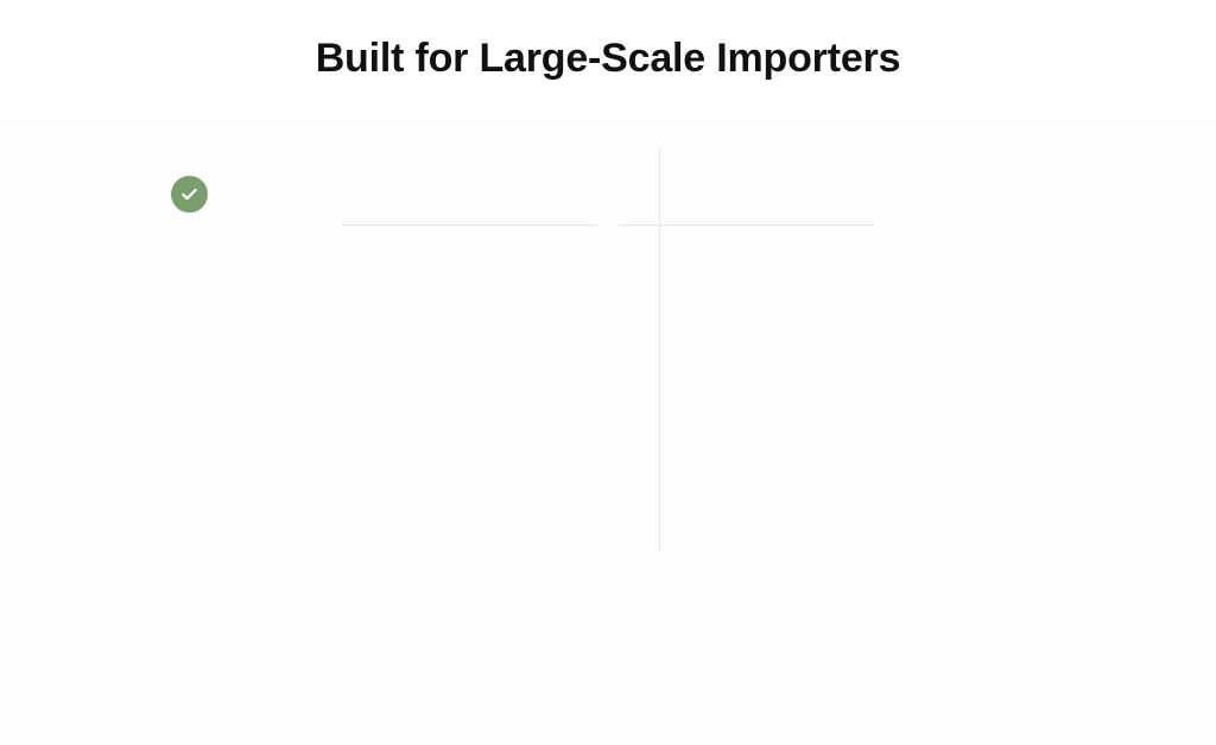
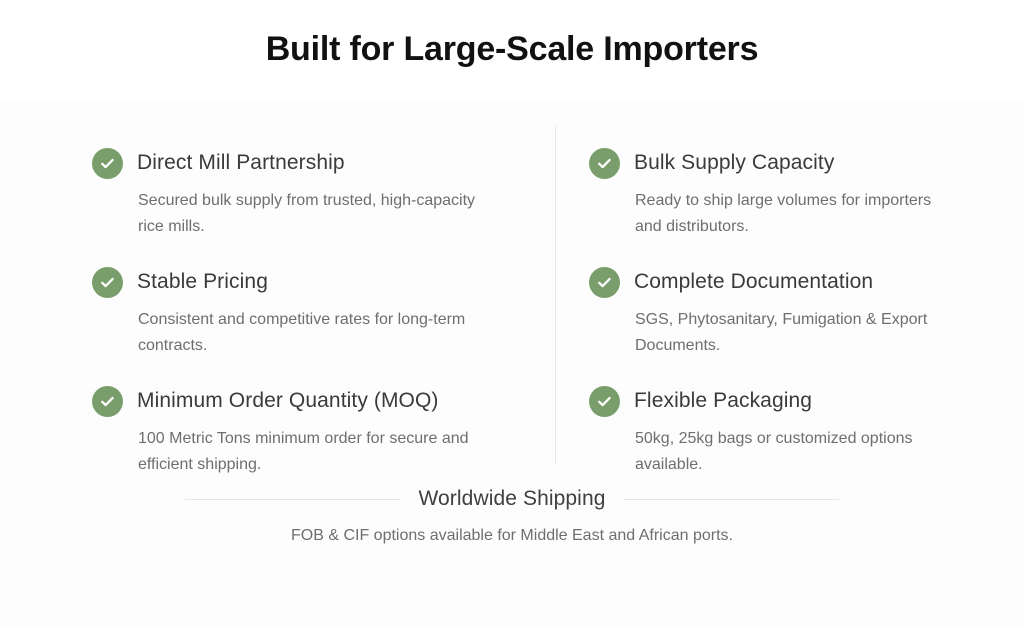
  Built for Large-Scale Importers
+ Direct Mill Partnership
+ Secured bulk supply from trusted, high-capacity rice mills.
+ Stable Pricing
+ Consistent and competitive rates for long-term contracts.
+ Minimum Order Quantity (MOQ)
+ 100 Metric Tons minimum order for secure and efficient shipping.
+ Bulk Supply Capacity
+ Ready to ship large volumes for importers and distributors.
+ Complete Documentation
+ SGS, Phytosanitary, Fumigation & Export Documents.
+ Flexible Packaging
+ 50kg, 25kg bags or customized options available.
+ Worldwide Shipping
+ FOB & CIF options available for Middle East and African ports.
